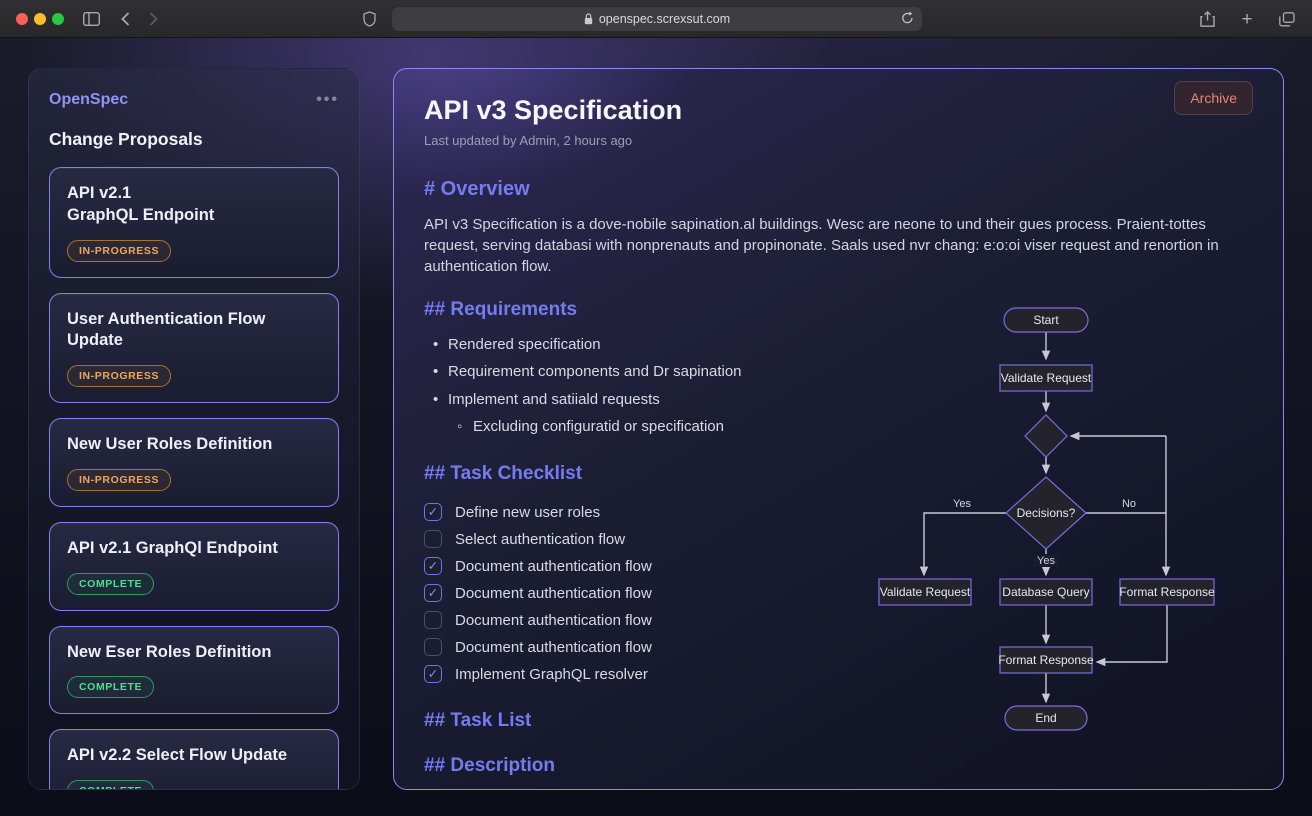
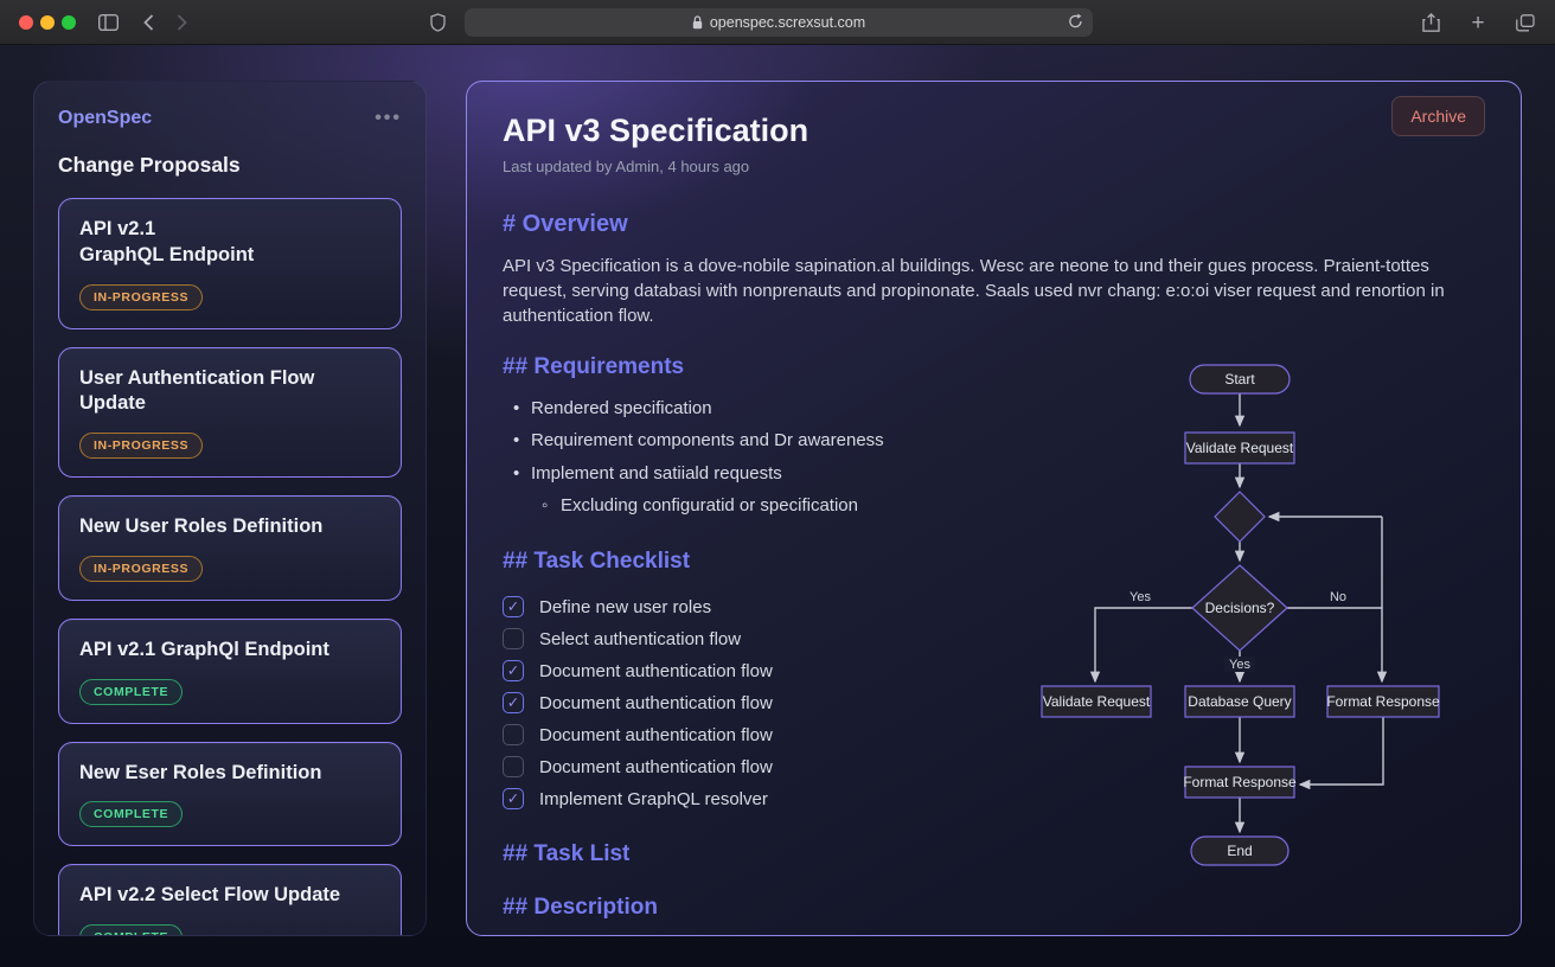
  openspec.screxsut.com
  +
  OpenSpec
  •••
  Change Proposals
  API v2.1
  GraphQL Endpoint
  IN-PROGRESS
  User Authentication Flow Update
  IN-PROGRESS
  New User Roles Definition
  IN-PROGRESS
  API v2.1 GraphQl Endpoint
  COMPLETE
  New Eser Roles Definition
  COMPLETE
  API v2.2 Select Flow Update
  API v3 Specification
- Last updated by Admin, 2 hours ago
+ Last updated by Admin, 4 hours ago
  Archive
  # Overview
  API v3 Specification is a dove-nobile sapination.al buildings. Wesc are neone to und their gues process. Praient-tottes request, serving databasi with nonprenauts and propinonate. Saals used nvr chang: e:o:oi viser request and renortion in authentication flow.
  ## Requirements
  Rendered specification
- Requirement components and Dr sapination
+ Requirement components and Dr awareness
  Implement and satiiald requests
  Excluding configuratid or specification
  ## Task Checklist
  Define new user roles
  Select authentication flow
  Document authentication flow
  Document authentication flow
  Document authentication flow
  Document authentication flow
  Implement GraphQL resolver
  ## Task List
  ## Description
  Start
  Validate Request
  Decisions?
  Yes
  No
  Yes
  Validate Request
  Database Query
  Format Response
  Format Response
  End
